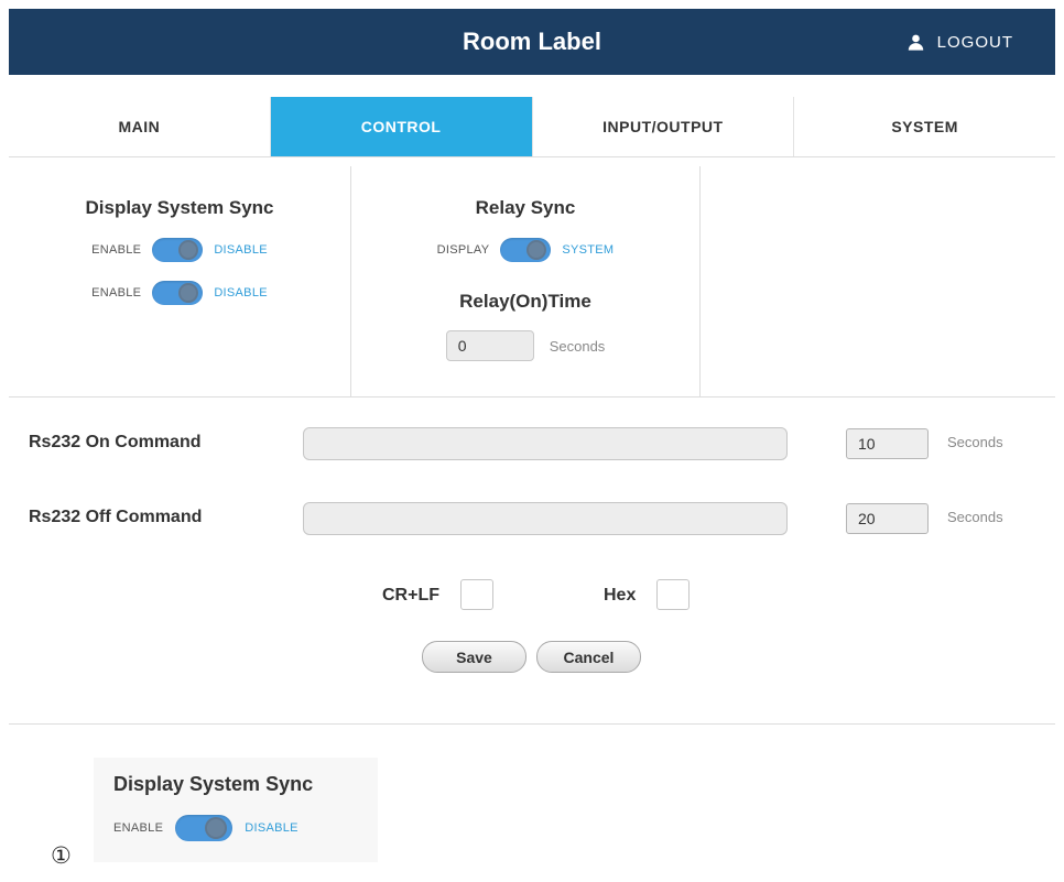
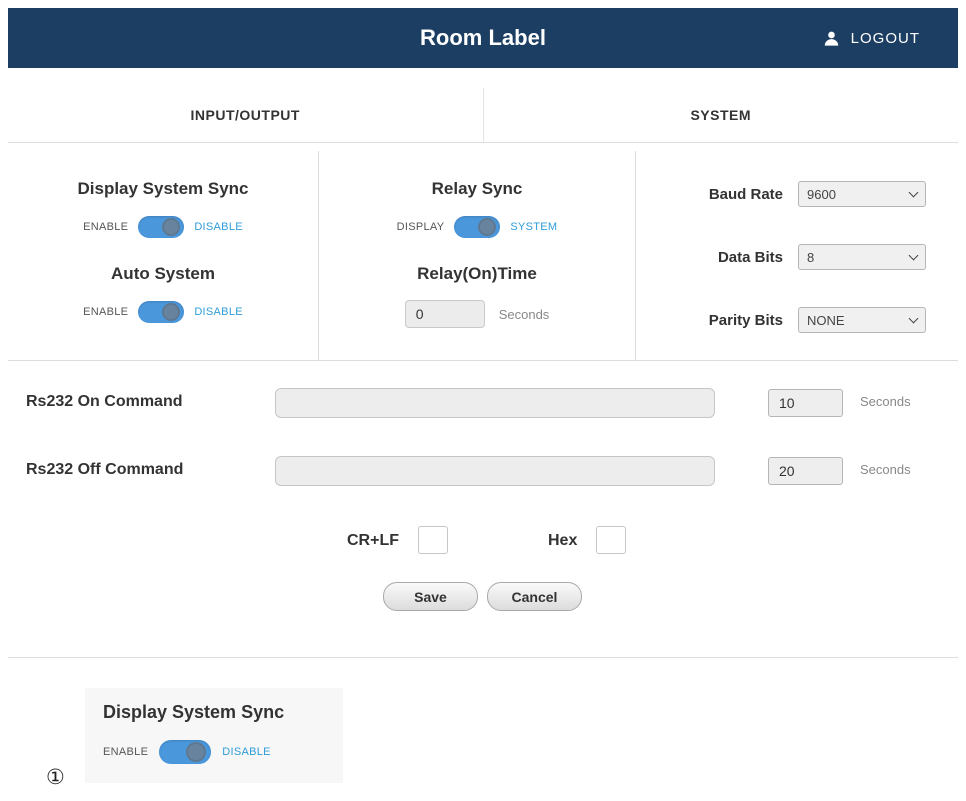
  Room Label
  LOGOUT
- MAIN
- CONTROL
  INPUT/OUTPUT
  SYSTEM
  Display System Sync
  ENABLE
  DISABLE
+ Auto System
  ENABLE
  DISABLE
  Relay Sync
  DISPLAY
  SYSTEM
  Relay(On)Time
  0
  Seconds
+ Baud Rate
+ 9600
+ Data Bits
+ 8
+ Parity Bits
+ NONE
  Rs232 On Command
  10
  Seconds
  Rs232 Off Command
  20
  Seconds
  CR+LF
  Hex
  Save
  Cancel
  Display System Sync
  ENABLE
  DISABLE
  ①
